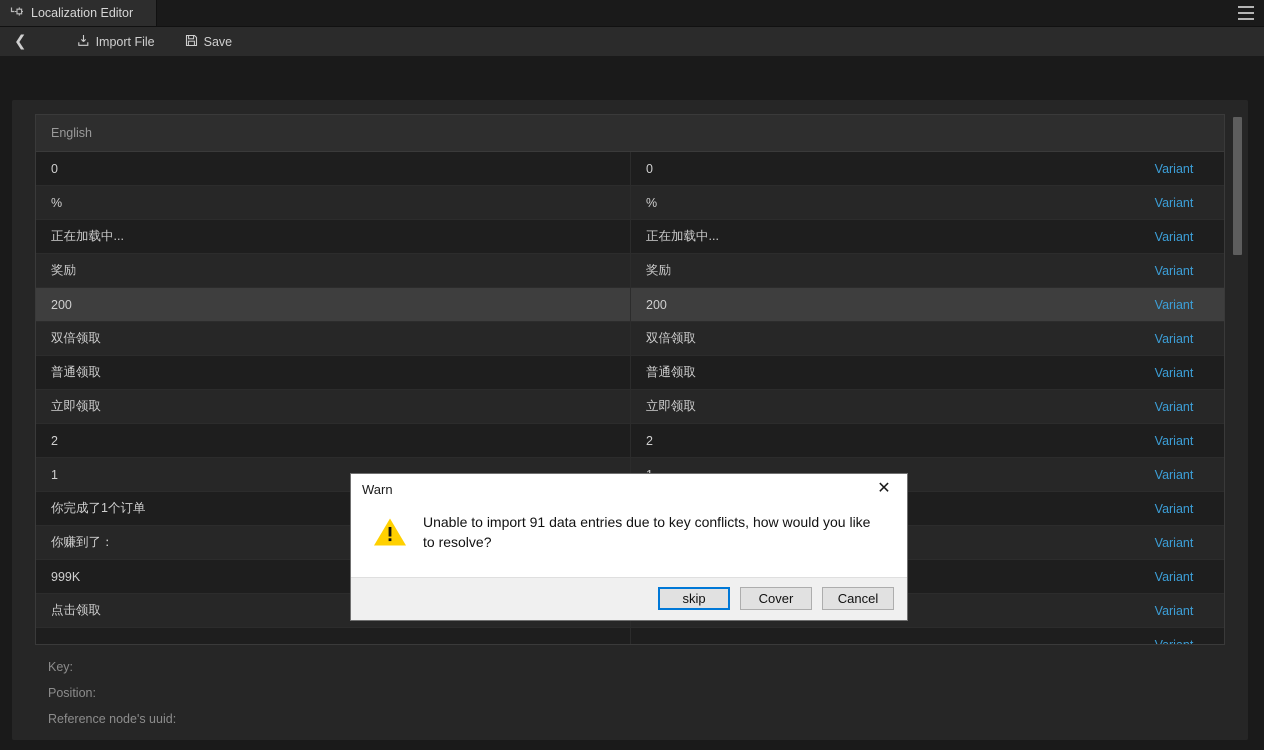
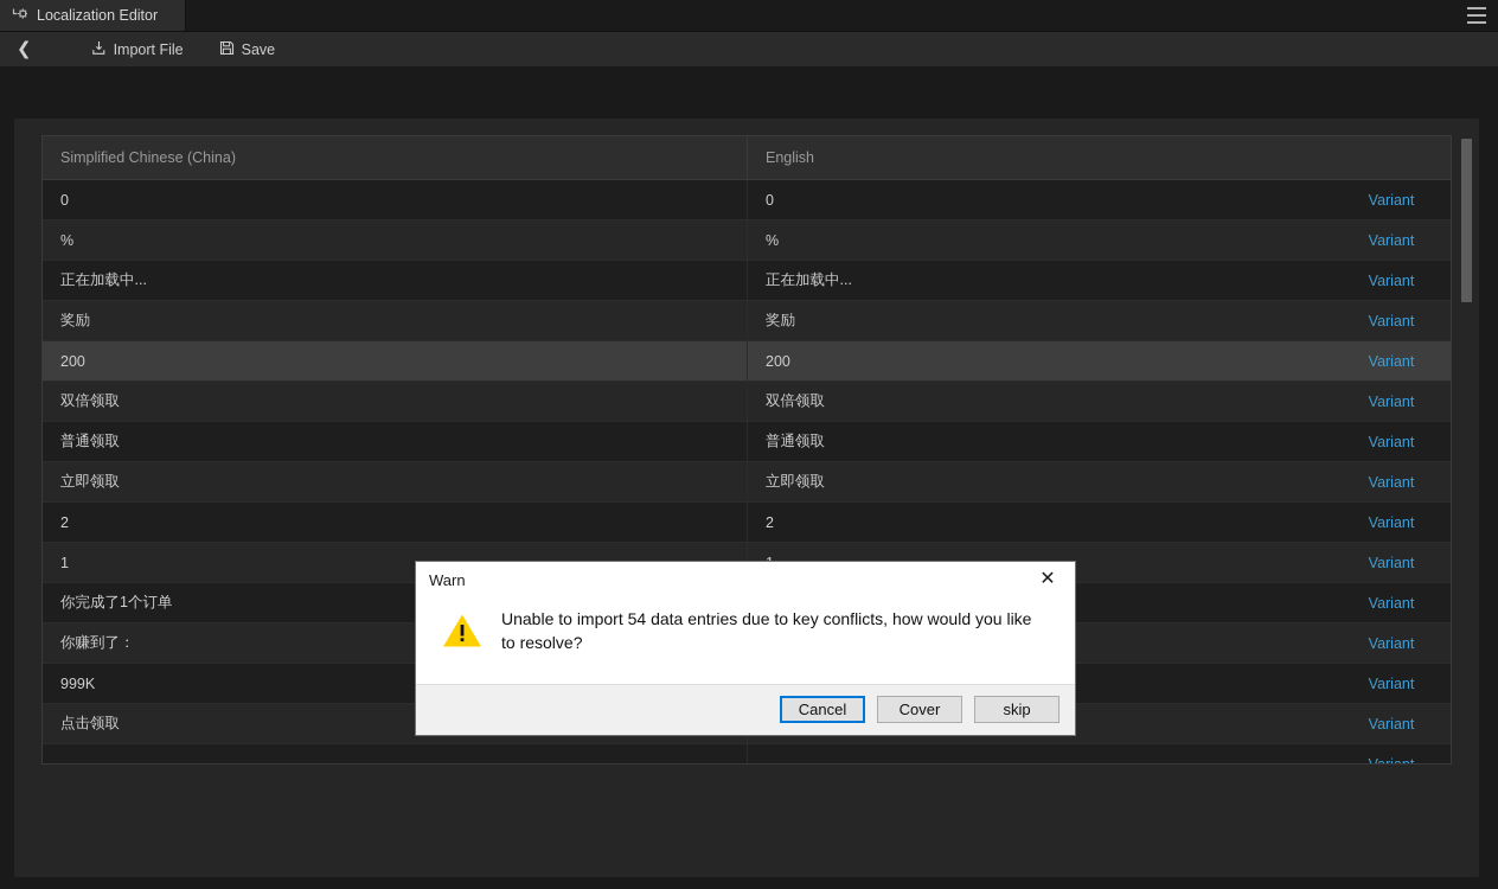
  Localization Editor
  ❮
  Import File
  Save
+ Simplified Chinese (China)
  English
  0
  0
  Variant
  %
  %
  Variant
  正在加载中...
  正在加载中...
  Variant
  奖励
  奖励
  Variant
  200
  200
  Variant
  双倍领取
  双倍领取
  Variant
  普通领取
  普通领取
  Variant
  立即领取
  立即领取
  Variant
  2
  2
  Variant
  1
  Variant
  你完成了1个订单
  Variant
  你赚到了：
  Variant
  999K
  Variant
  点击领取
  Variant
- Key:
- Position:
- Reference node's uuid:
  Warn
  ✕
- Unable to import 91 data entries due to key conflicts, how would you like to resolve?
+ Unable to import 54 data entries due to key conflicts, how would you like to resolve?
- skip
+ Cancel
  Cover
- Cancel
+ skip
